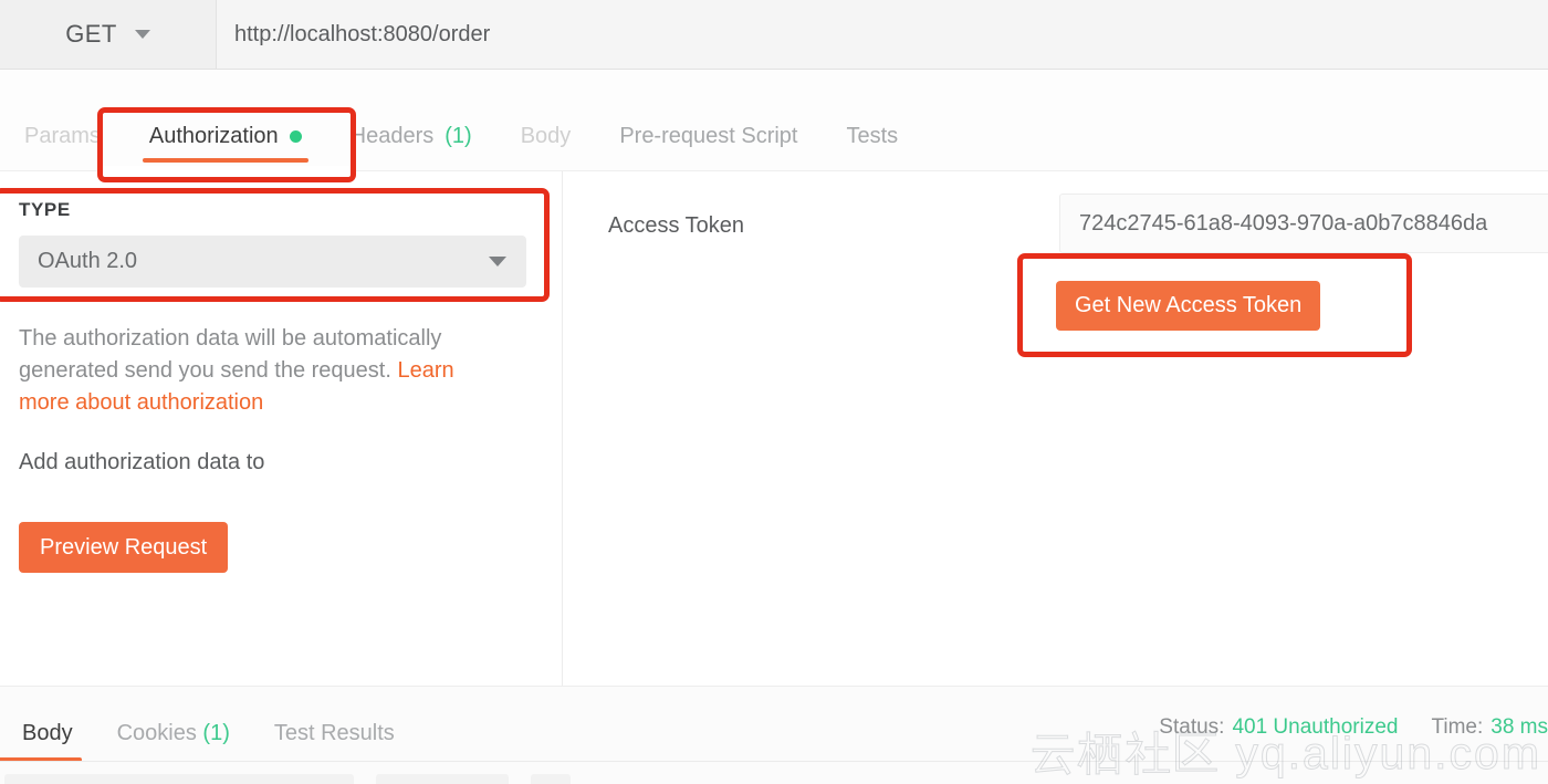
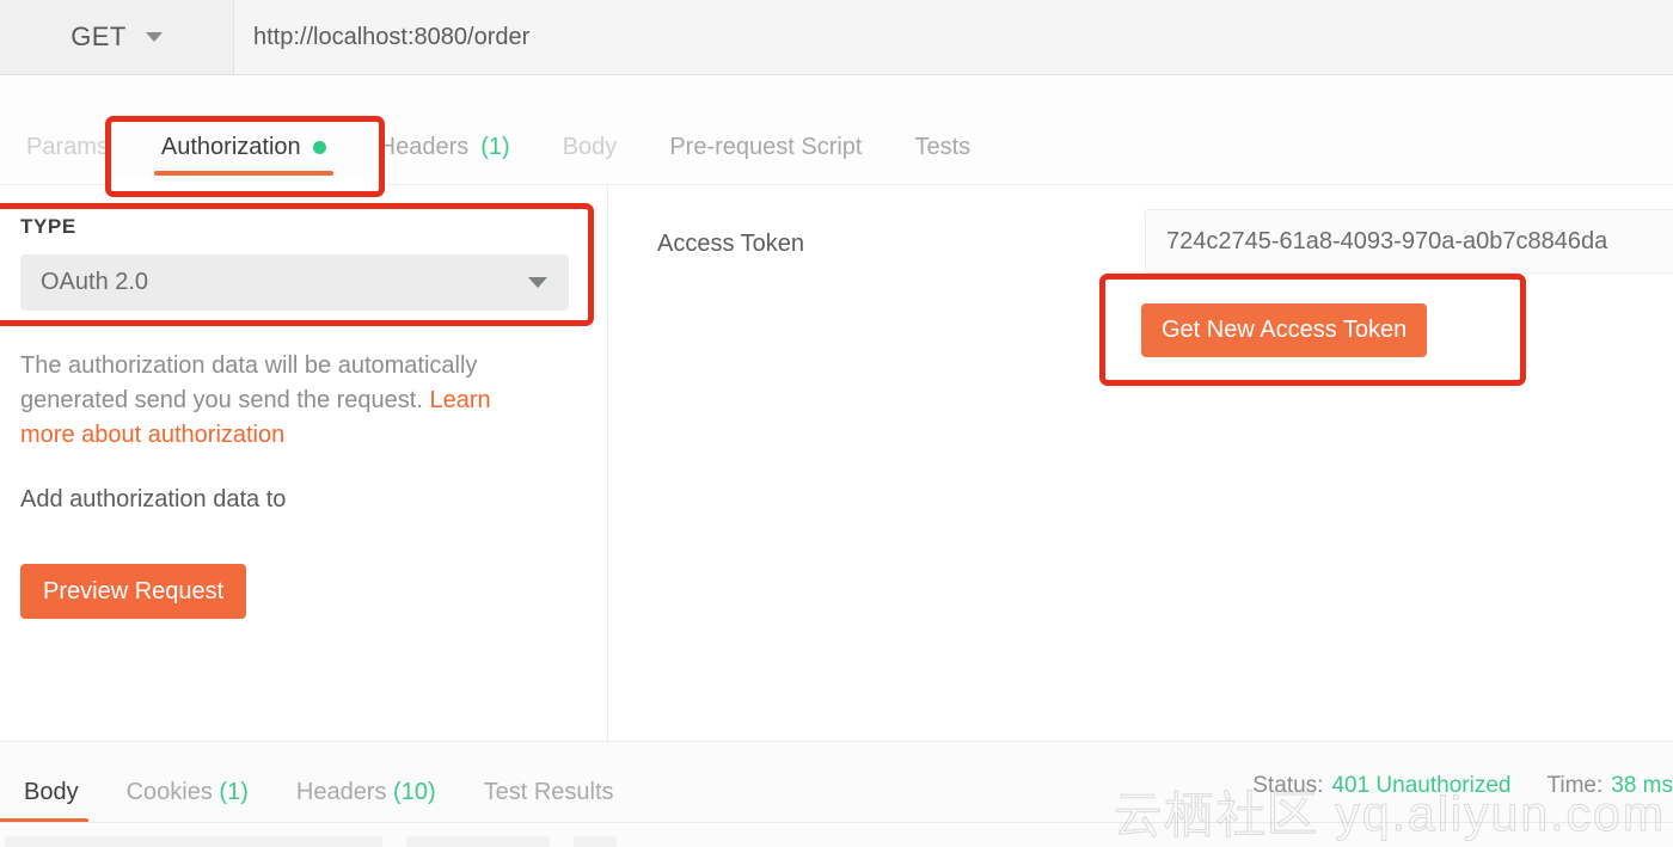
  GET
  http://localhost:8080/order
  Params
  Authorization
  Headers
  (1)
  Body
  Pre-request Script
  Tests
  TYPE
  OAuth 2.0
  The authorization data will be automatically generated send you send the request. Learn more about authorization
  Add authorization data to
  Preview Request
  Access Token
  724c2745-61a8-4093-970a-a0b7c8846da
  Get New Access Token
  Body
  Cookies (1)
+ Headers (10)
  Test Results
  Status: 401 Unauthorized
  Time: 38 ms
  云栖社区 yq.aliyun.com
